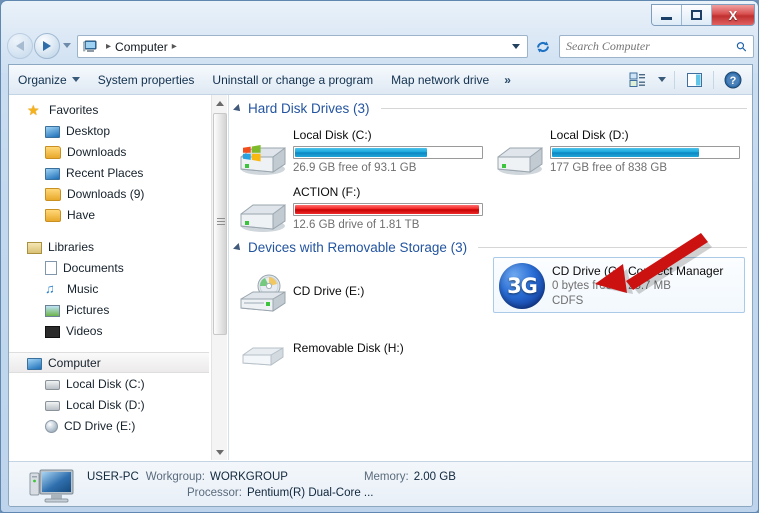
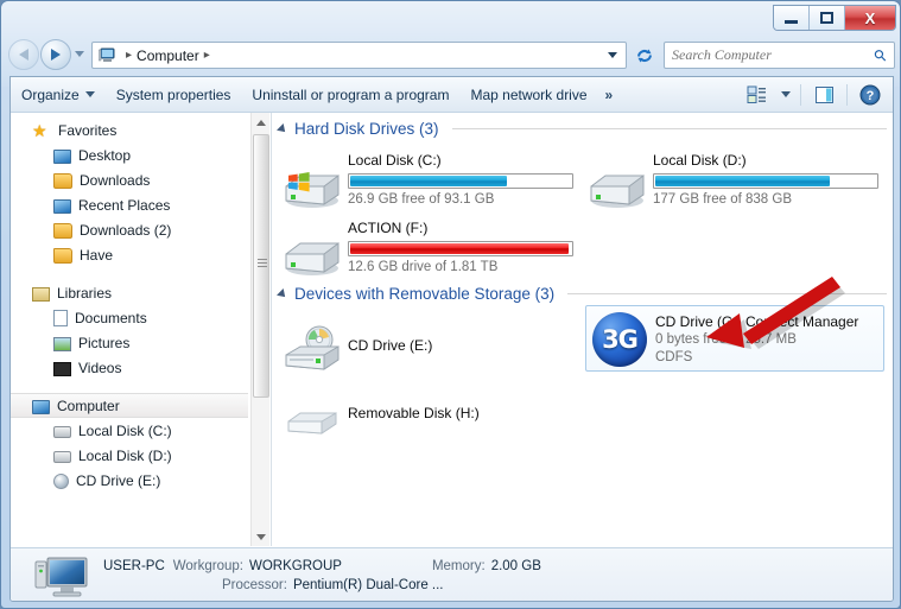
  X
  ▸
  Computer
  ▸
  Search Computer
  Organize
  System properties
- Uninstall or change a program
+ Uninstall or program a program
  Map network drive
  »
  ?
  ★
  Favorites
  Desktop
  Downloads
  Recent Places
- Downloads (9)
+ Downloads (2)
  Have
  Libraries
  Documents
- ♫
- Music
  Pictures
  Videos
  Computer
  Local Disk (C:)
  Local Disk (D:)
  CD Drive (E:)
  Hard Disk Drives (3)
  Local Disk (C:)
  26.9 GB free of 93.1 GB
  Local Disk (D:)
  177 GB free of 838 GB
  ACTION (F:)
  12.6 GB drive of 1.81 TB
  Devices with Removable Storage (3)
  CD Drive (E:)
  Removable Disk (H:)
  3G
  CD Drive (G Coct Manager
  CDFS
  USER-PC
  Workgroup:
  WORKGROUP
  Memory:
  2.00 GB
  Processor:
  Pentium(R) Dual-Core ...
